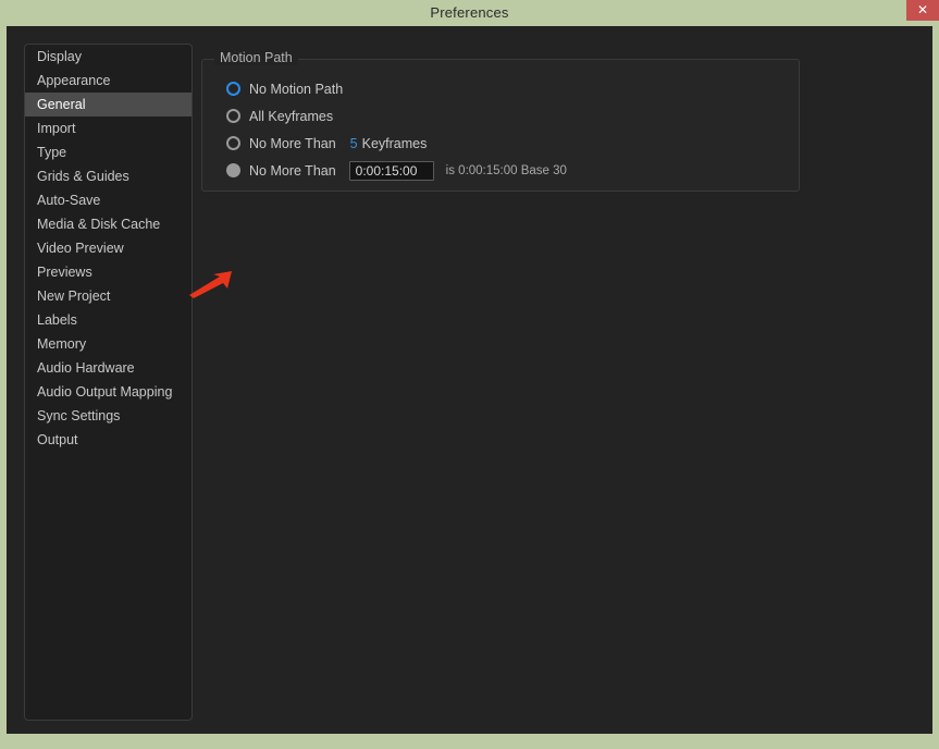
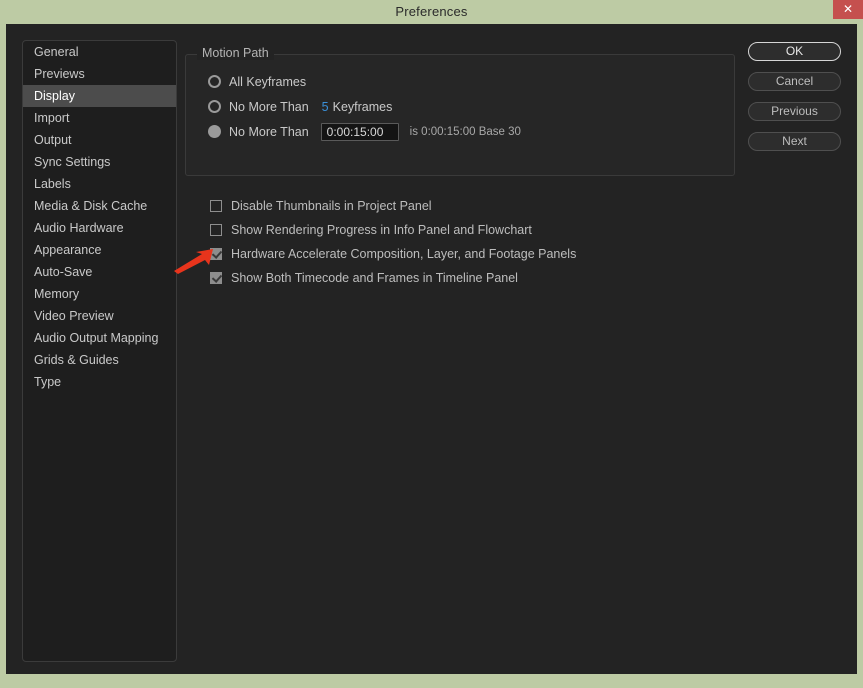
  Preferences
  ✕
- Display
+ General
- Appearance
+ Previews
- General
+ Display
  Import
- Type
+ Output
- Grids & Guides
+ Sync Settings
- Auto-Save
+ Labels
  Media & Disk Cache
- Video Preview
+ Audio Hardware
- Previews
+ Appearance
- New Project
- Labels
+ Auto-Save
  Memory
- Audio Hardware
+ Video Preview
  Audio Output Mapping
- Sync Settings
+ Grids & Guides
- Output
+ Type
  Motion Path
- No Motion Path
  All Keyframes
  No More Than
  5
  Keyframes
  No More Than
  0:00:15:00
  is 0:00:15:00 Base 30
+ Disable Thumbnails in Project Panel
+ Show Rendering Progress in Info Panel and Flowchart
+ Hardware Accelerate Composition, Layer, and Footage Panels
+ Show Both Timecode and Frames in Timeline Panel
+ OK
+ Cancel
+ Previous
+ Next
